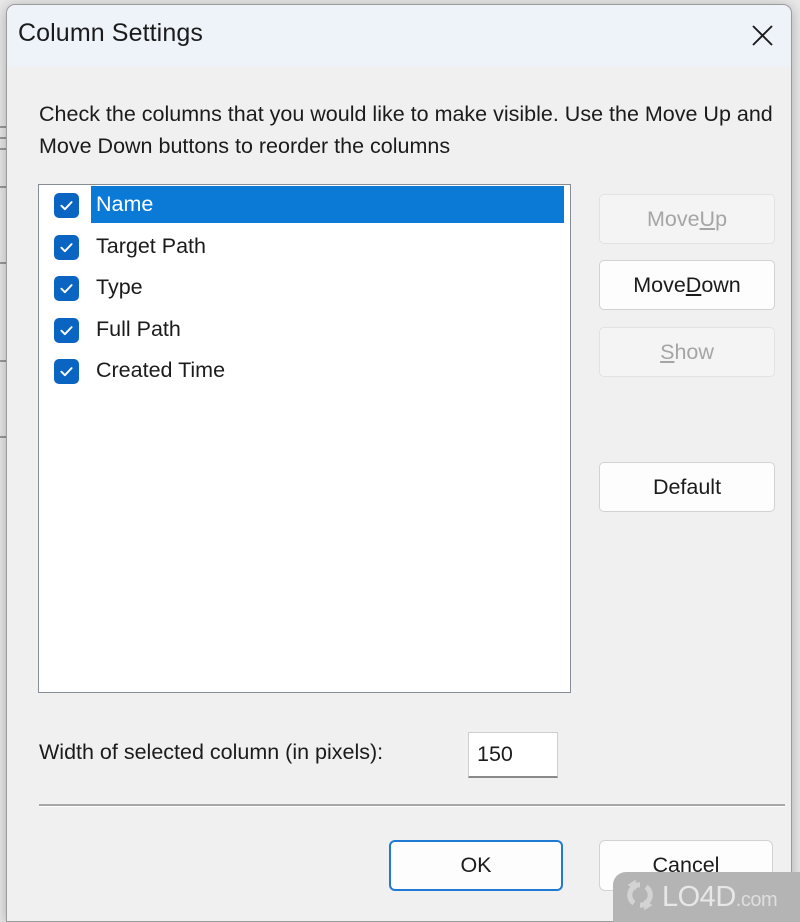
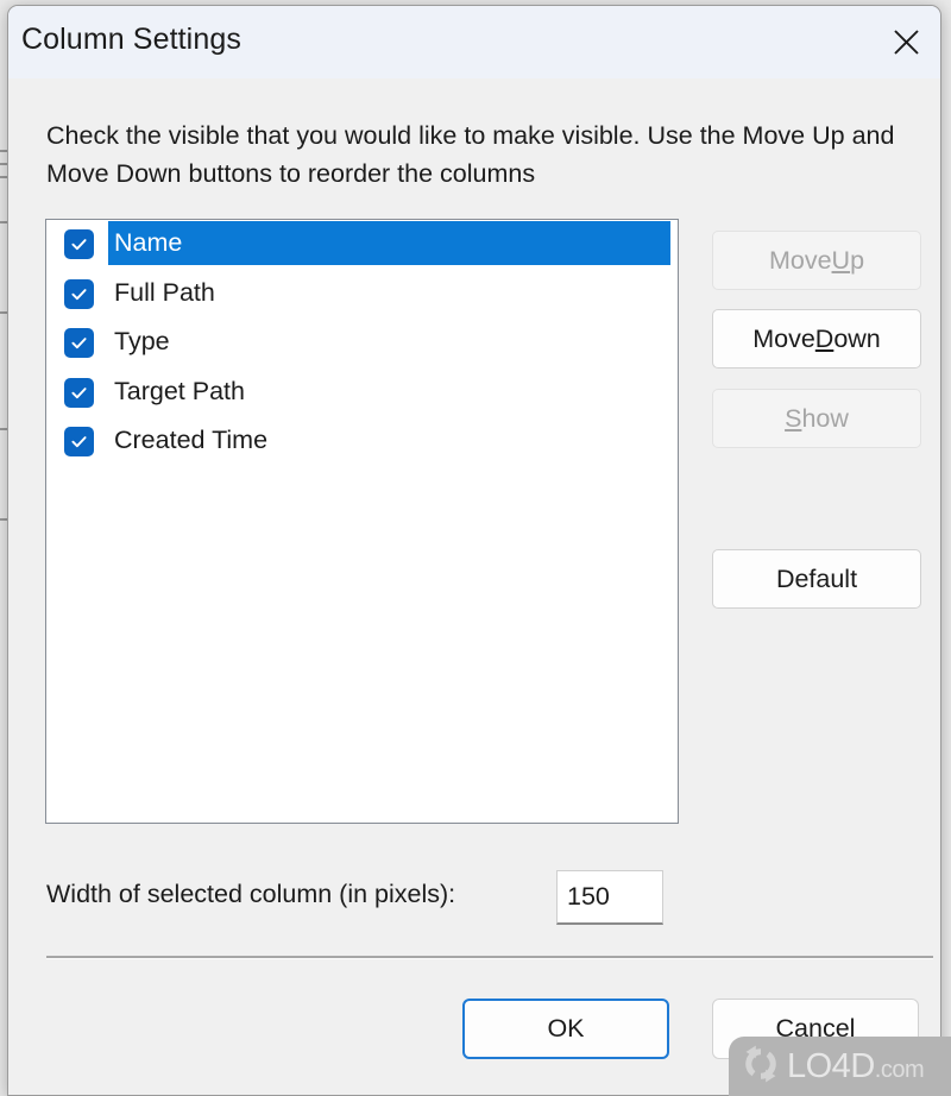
  Column Settings
- Check the columns that you would like to make visible. Use the Move Up and Move Down buttons to reorder the columns
+ Check the visible that you would like to make visible. Use the Move Up and Move Down buttons to reorder the columns
  Name
- Target Path
+ Full Path
  Type
- Full Path
+ Target Path
  Created Time
  Move
  U
  p
  Move
  D
  own
  S
  how
  Default
  Width of selected column (in pixels):
  150
  OK
  Cancel
  LO4D.com
